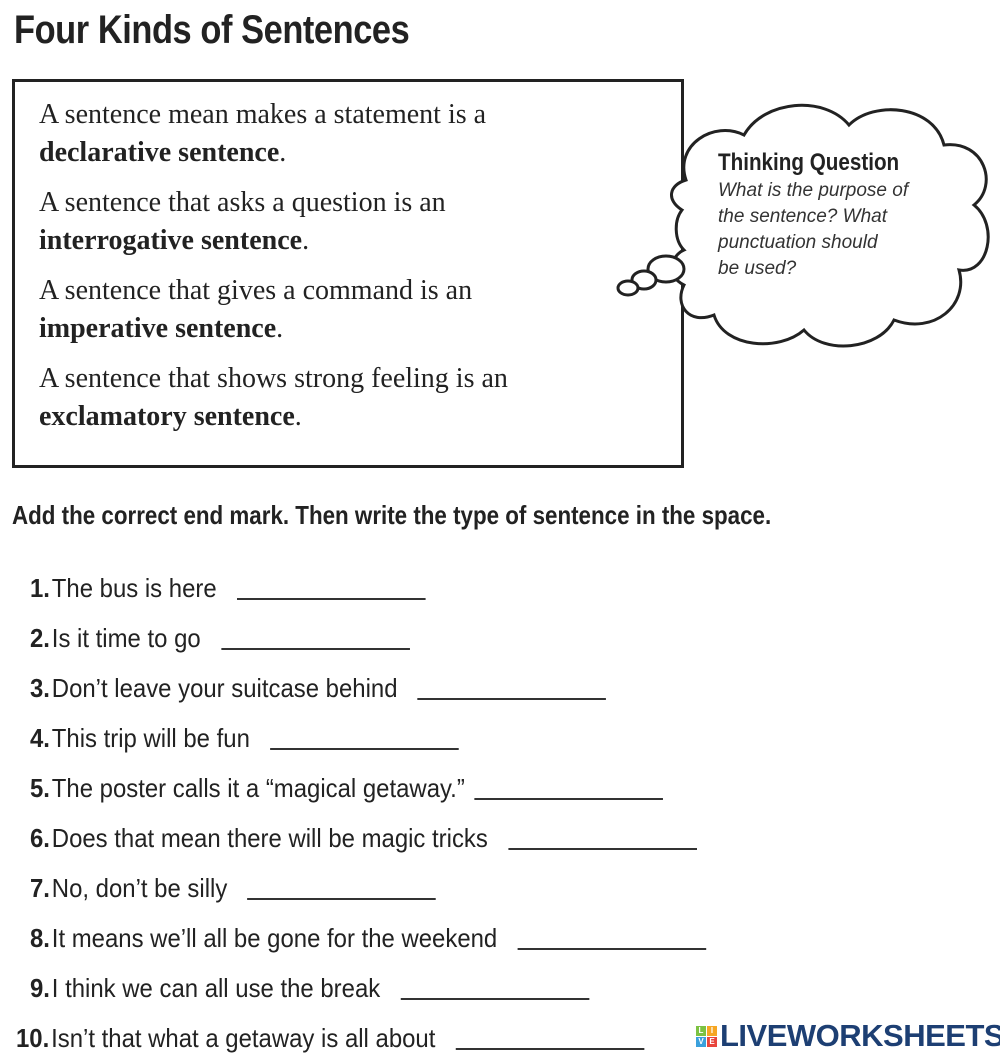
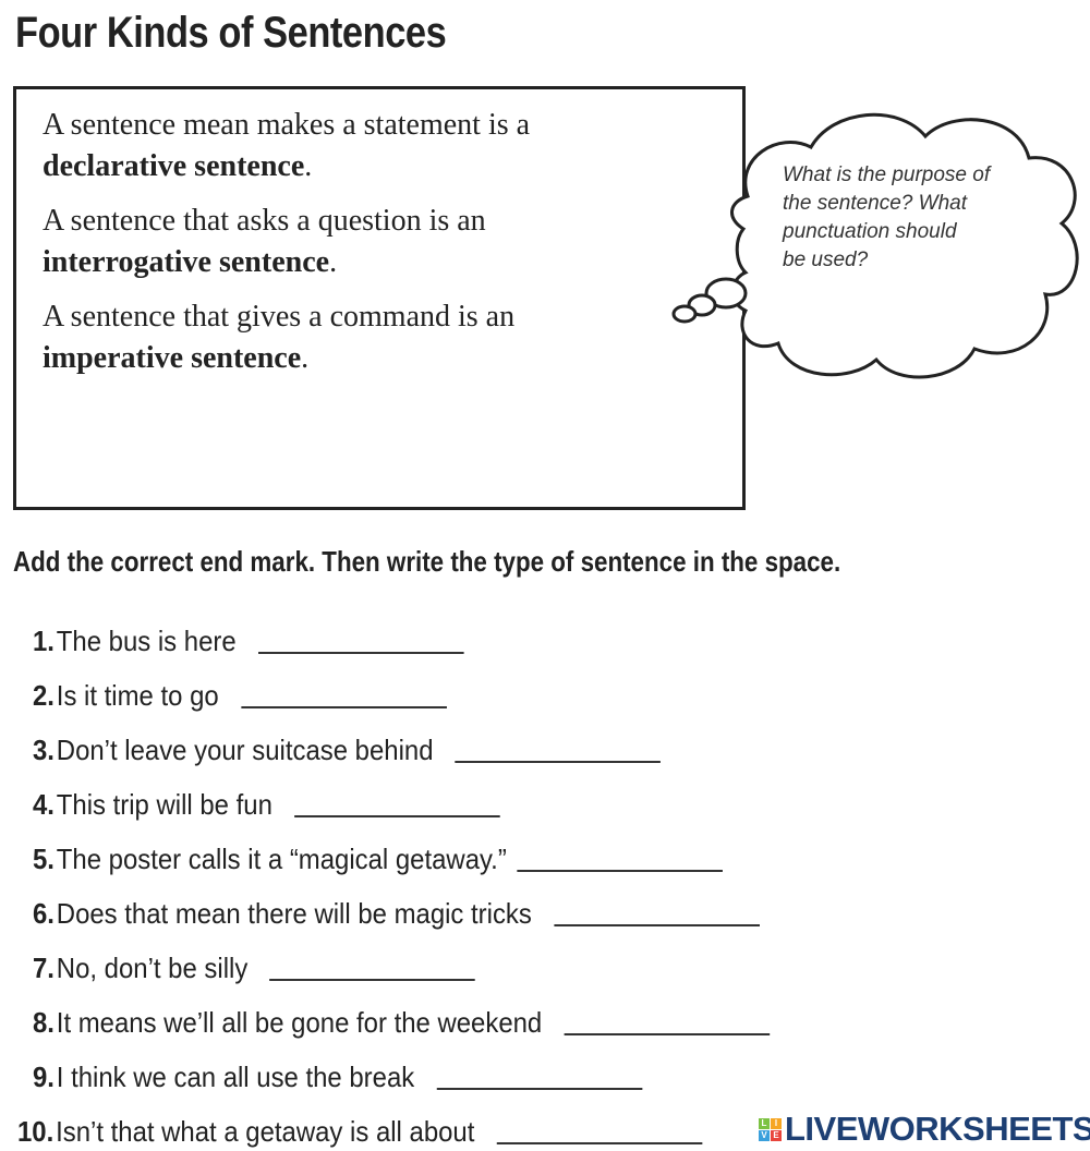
  Four Kinds of Sentences
  A sentence mean makes a statement is a
  declarative sentence.
  A sentence that asks a question is an
  interrogative sentence.
  A sentence that gives a command is an
  imperative sentence.
- A sentence that shows strong feeling is an
- exclamatory sentence.
- Thinking Question
  What is the purpose of
  the sentence? What
  punctuation should
  be used?
  Add the correct end mark. Then write the type of sentence in the space.
  1.
  The bus is here
  2.
  Is it time to go
  3.
  Don’t leave your suitcase behind
  4.
  This trip will be fun
  5.
  The poster calls it a “magical getaway.”
  6.
  Does that mean there will be magic tricks
  7.
  No, don’t be silly
  8.
  It means we’ll all be gone for the weekend
  9.
  I think we can all use the break
  10.
  Isn’t that what a getaway is all about
  L
  I
  V
  E
  LIVEWORKSHEETS
